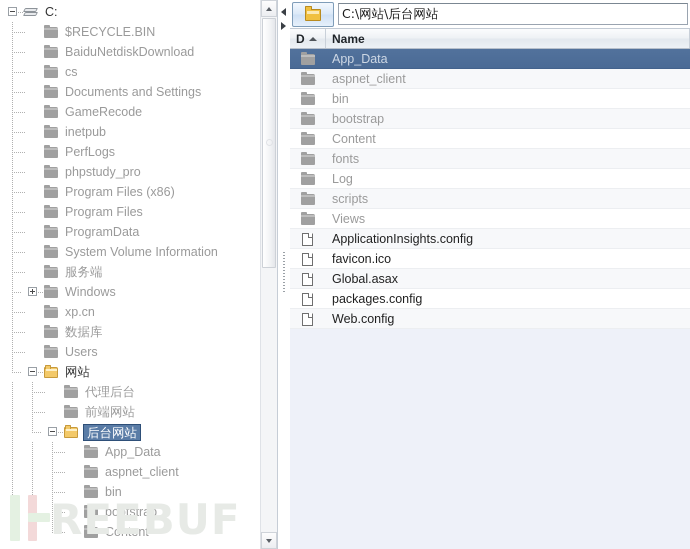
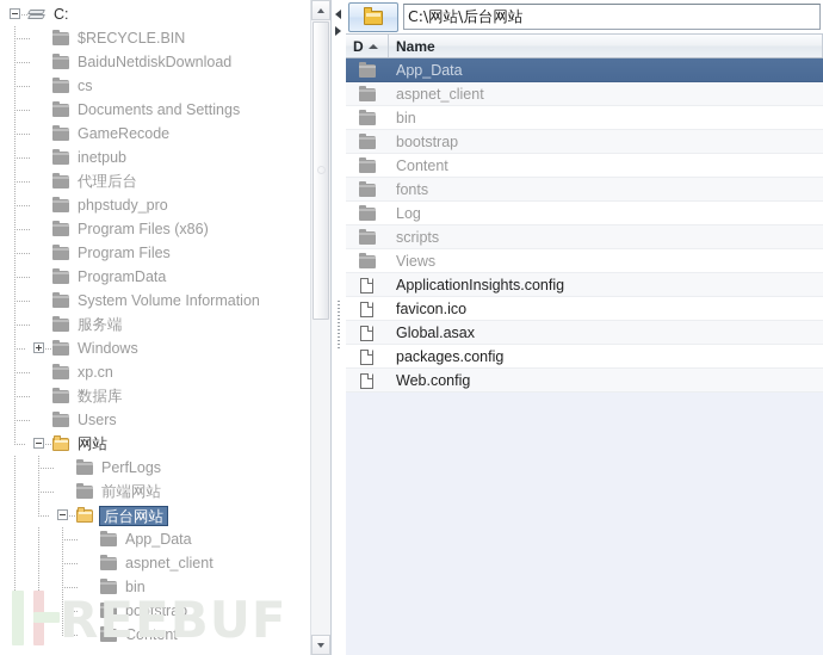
  C:
  $RECYCLE.BIN
  BaiduNetdiskDownload
  cs
  Documents and Settings
  GameRecode
  inetpub
- PerfLogs
+ 代理后台
  phpstudy_pro
  Program Files (x86)
  Program Files
  ProgramData
  System Volume Information
  服务端
  Windows
  xp.cn
  数据库
  Users
  网站
- 代理后台
+ PerfLogs
  前端网站
  后台网站
  App_Data
  aspnet_client
  bin
  bootstrap
  Content
  REEBUF
  C:\网站\后台网站
  D
  Name
  App_Data
  aspnet_client
  bin
  bootstrap
  Content
  fonts
  Log
  scripts
  Views
  ApplicationInsights.config
  favicon.ico
  Global.asax
  packages.config
  Web.config
